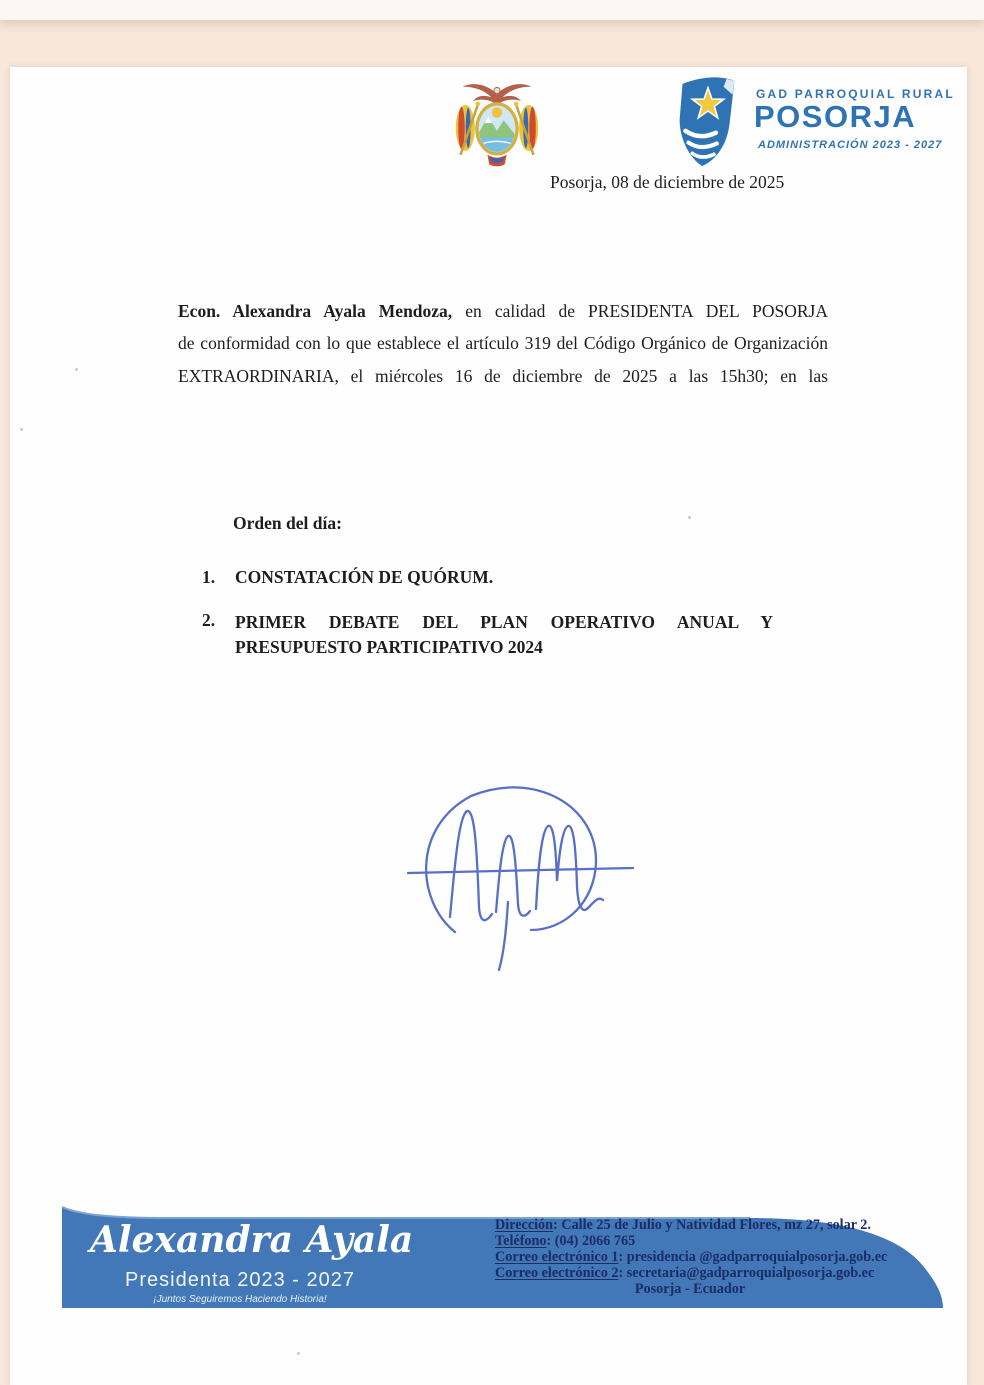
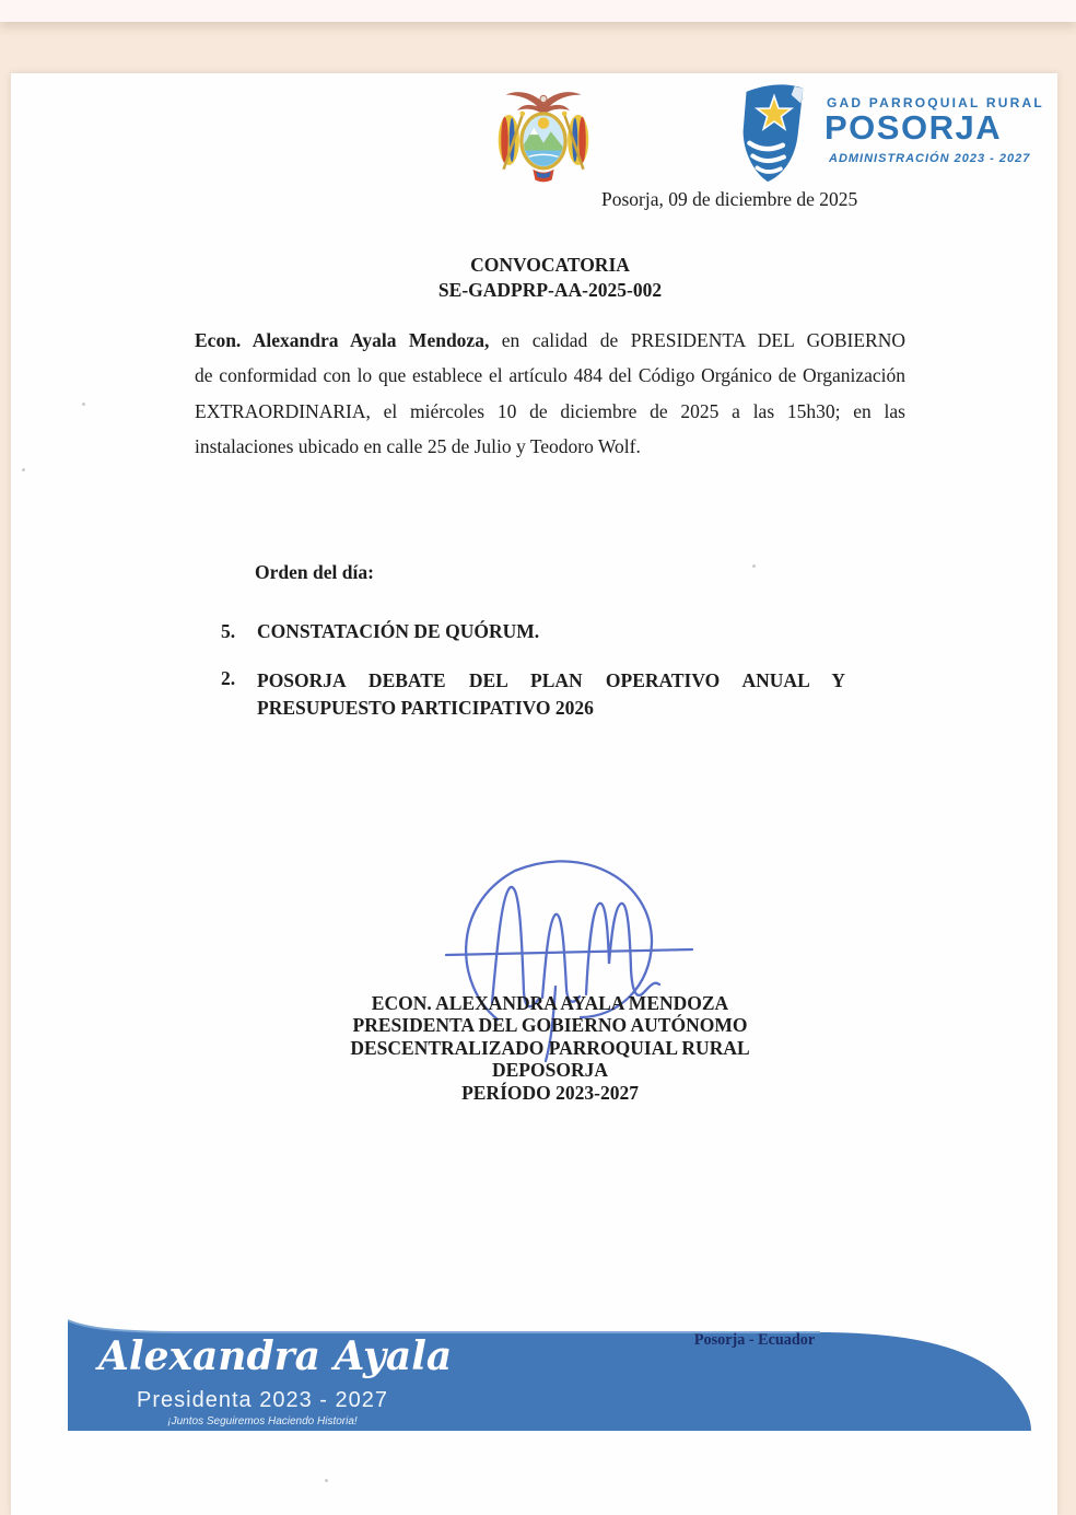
  GAD PARROQUIAL RURAL
  POSORJA
  ADMINISTRACIÓN 2023 - 2027
- Posorja, 08 de diciembre de 2025
+ Posorja, 09 de diciembre de 2025
+ CONVOCATORIA
+ SE-GADPRP-AA-2025-002
- Econ. Alexandra Ayala Mendoza, en calidad de PRESIDENTA DEL POSORJA
+ Econ. Alexandra Ayala Mendoza, en calidad de PRESIDENTA DEL GOBIERNO
- de conformidad con lo que establece el artículo 319 del Código Orgánico de Organización
+ de conformidad con lo que establece el artículo 484 del Código Orgánico de Organización
- EXTRAORDINARIA, el miércoles 16 de diciembre de 2025 a las 15h30; en las
+ EXTRAORDINARIA, el miércoles 10 de diciembre de 2025 a las 15h30; en las
+ instalaciones ubicado en calle 25 de Julio y Teodoro Wolf.
  Orden del día:
- 1.
+ 5.
  CONSTATACIÓN DE QUÓRUM.
  2.
- PRIMER DEBATE DEL PLAN OPERATIVO ANUAL Y
+ POSORJA DEBATE DEL PLAN OPERATIVO ANUAL Y
- PRESUPUESTO PARTICIPATIVO 2024
+ PRESUPUESTO PARTICIPATIVO 2026
+ ECON. ALEXANDRA AYALA MENDOZA
+ PRESIDENTA DEL GOBIERNO AUTÓNOMO
+ DESCENTRALIZADO PARROQUIAL RURAL
+ DEPOSORJA
+ PERÍODO 2023-2027
  Alexandra Ayala
  Presidenta 2023 - 2027
  ¡Juntos Seguiremos Haciendo Historia!
- Dirección: Calle 25 de Julio y Natividad Flores, mz 27, solar 2.
- Teléfono: (04) 2066 765
- Correo electrónico 1: presidencia @gadparroquialposorja.gob.ec
- Correo electrónico 2: secretaria@gadparroquialposorja.gob.ec
  Posorja - Ecuador
